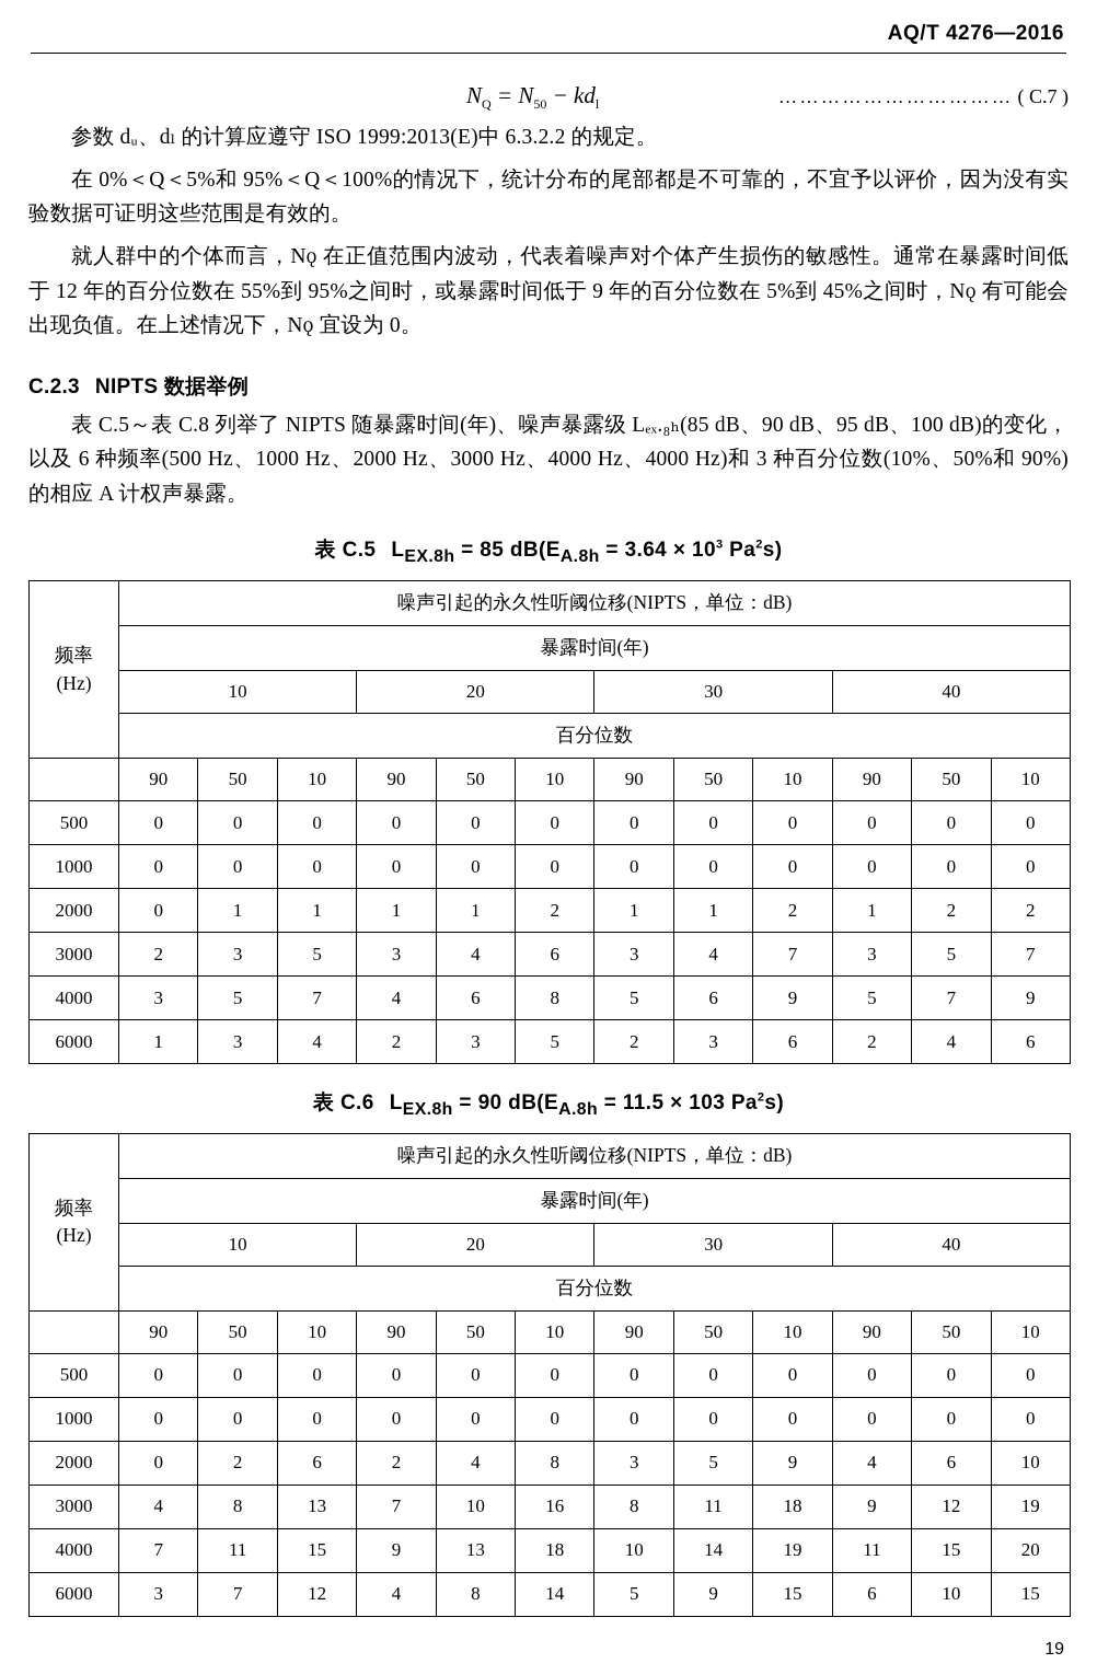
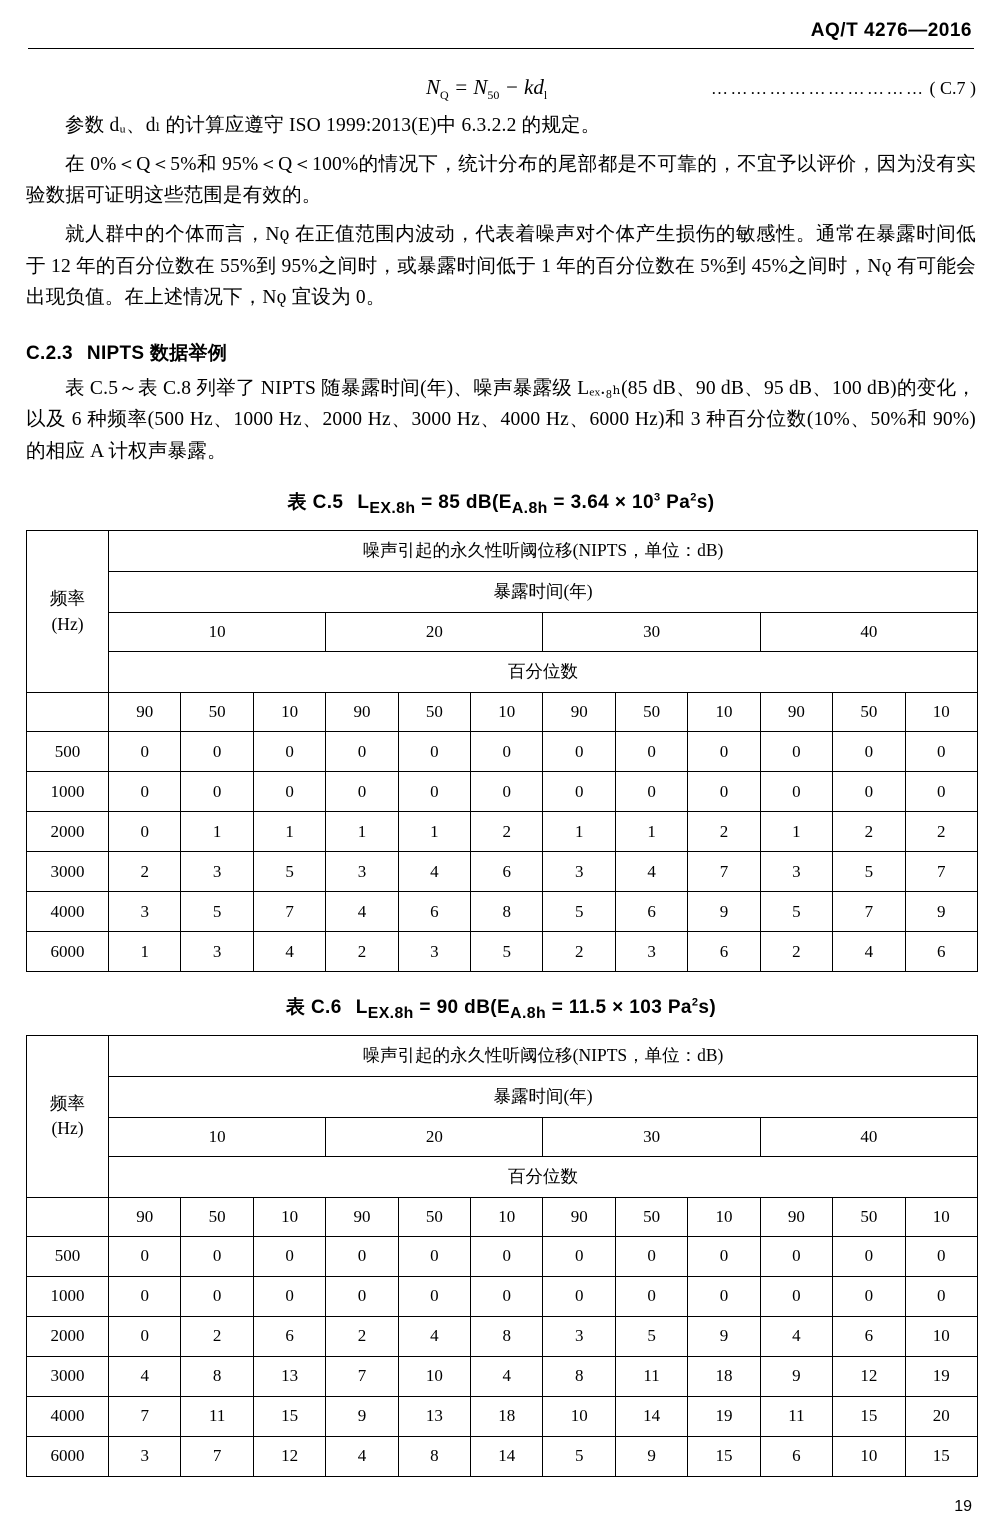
  AQ/T 4276—2016
  NQ = N50 − kdl
  ……………………………
  ( C.7 )
  参数 dᵤ、dₗ 的计算应遵守 ISO 1999:2013(E)中 6.3.2.2 的规定。
  在 0%＜Q＜5%和 95%＜Q＜100%的情况下，统计分布的尾部都是不可靠的，不宜予以评价，因为没有实验数据可证明这些范围是有效的。
- 就人群中的个体而言，Nǫ 在正值范围内波动，代表着噪声对个体产生损伤的敏感性。通常在暴露时间低于 12 年的百分位数在 55%到 95%之间时，或暴露时间低于 9 年的百分位数在 5%到 45%之间时，Nǫ 有可能会出现负值。在上述情况下，Nǫ 宜设为 0。
+ 就人群中的个体而言，Nǫ 在正值范围内波动，代表着噪声对个体产生损伤的敏感性。通常在暴露时间低于 12 年的百分位数在 55%到 95%之间时，或暴露时间低于 1 年的百分位数在 5%到 45%之间时，Nǫ 有可能会出现负值。在上述情况下，Nǫ 宜设为 0。
  C.2.3 NIPTS 数据举例
- 表 C.5～表 C.8 列举了 NIPTS 随暴露时间(年)、噪声暴露级 Lₑₓ.₈ₕ(85 dB、90 dB、95 dB、100 dB)的变化，以及 6 种频率(500 Hz、1000 Hz、2000 Hz、3000 Hz、4000 Hz、4000 Hz)和 3 种百分位数(10%、50%和 90%)的相应 A 计权声暴露。
+ 表 C.5～表 C.8 列举了 NIPTS 随暴露时间(年)、噪声暴露级 Lₑₓ.₈ₕ(85 dB、90 dB、95 dB、100 dB)的变化，以及 6 种频率(500 Hz、1000 Hz、2000 Hz、3000 Hz、4000 Hz、6000 Hz)和 3 种百分位数(10%、50%和 90%)的相应 A 计权声暴露。
  表 C.5 LEX.8h = 85 dB(EA.8h = 3.64 × 103 Pa2s)
  频率 (Hz)	噪声引起的永久性听阈位移(NIPTS，单位：dB)
  暴露时间(年)
  10	20	30	40
  百分位数
  	90	50	10	90	50	10	90	50	10	90	50	10
  500	0	0	0	0	0	0	0	0	0	0	0	0
  1000	0	0	0	0	0	0	0	0	0	0	0	0
  2000	0	1	1	1	1	2	1	1	2	1	2	2
  3000	2	3	5	3	4	6	3	4	7	3	5	7
  4000	3	5	7	4	6	8	5	6	9	5	7	9
  6000	1	3	4	2	3	5	2	3	6	2	4	6
  表 C.6 LEX.8h = 90 dB(EA.8h = 11.5 × 103 Pa2s)
  频率 (Hz)	噪声引起的永久性听阈位移(NIPTS，单位：dB)
  暴露时间(年)
  10	20	30	40
  百分位数
  	90	50	10	90	50	10	90	50	10	90	50	10
  500	0	0	0	0	0	0	0	0	0	0	0	0
  1000	0	0	0	0	0	0	0	0	0	0	0	0
  2000	0	2	6	2	4	8	3	5	9	4	6	10
- 3000	4	8	13	7	10	16	8	11	18	9	12	19
+ 3000	4	8	13	7	10	4	8	11	18	9	12	19
  4000	7	11	15	9	13	18	10	14	19	11	15	20
  6000	3	7	12	4	8	14	5	9	15	6	10	15
  19
